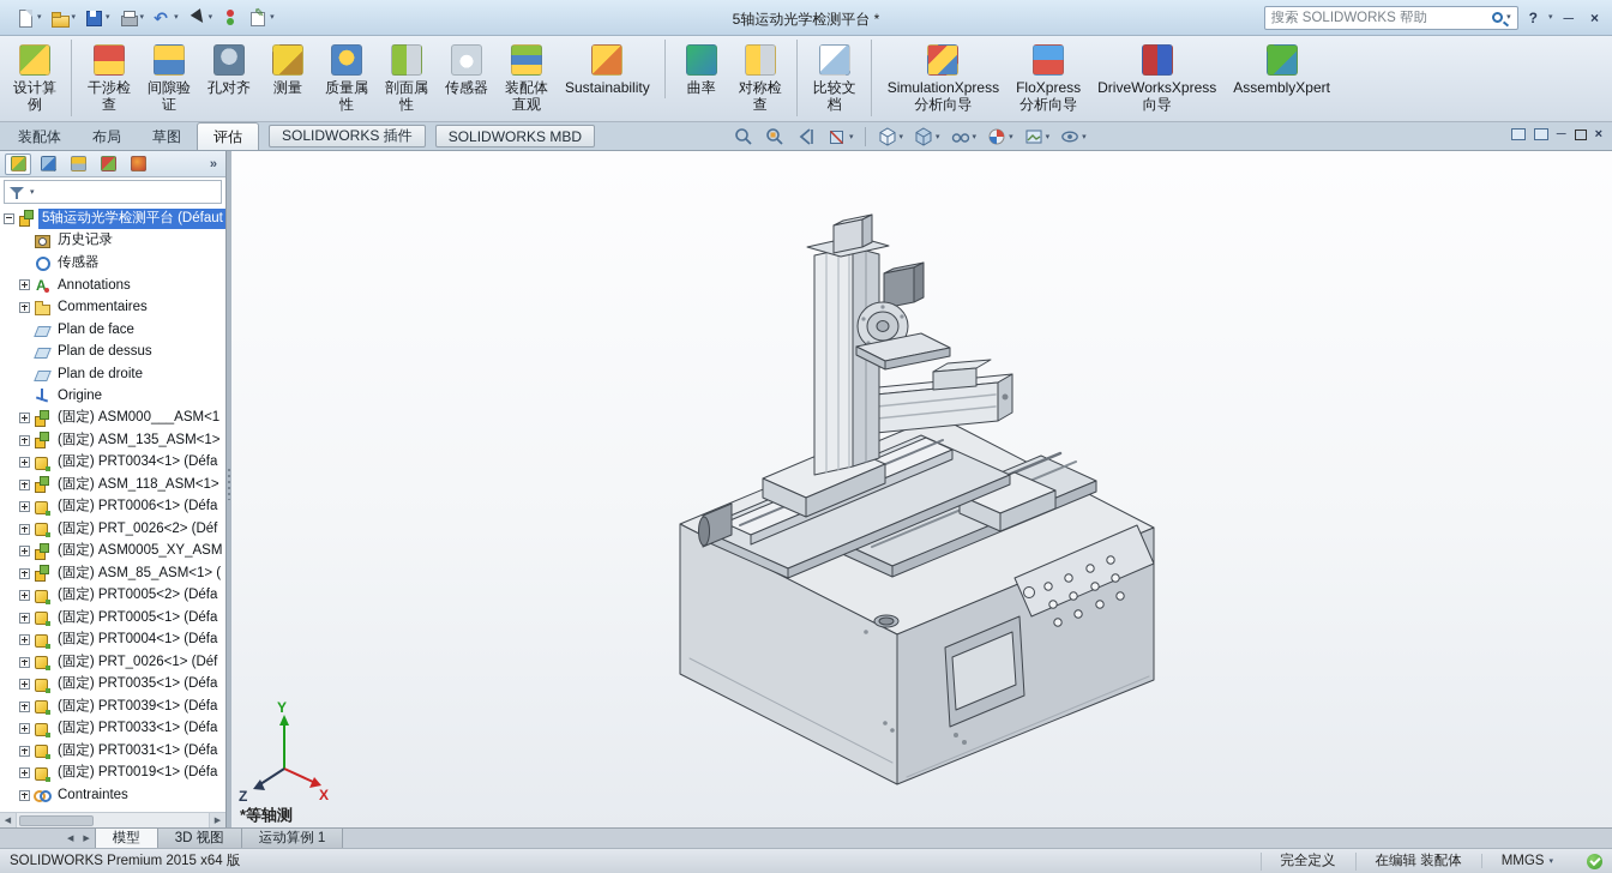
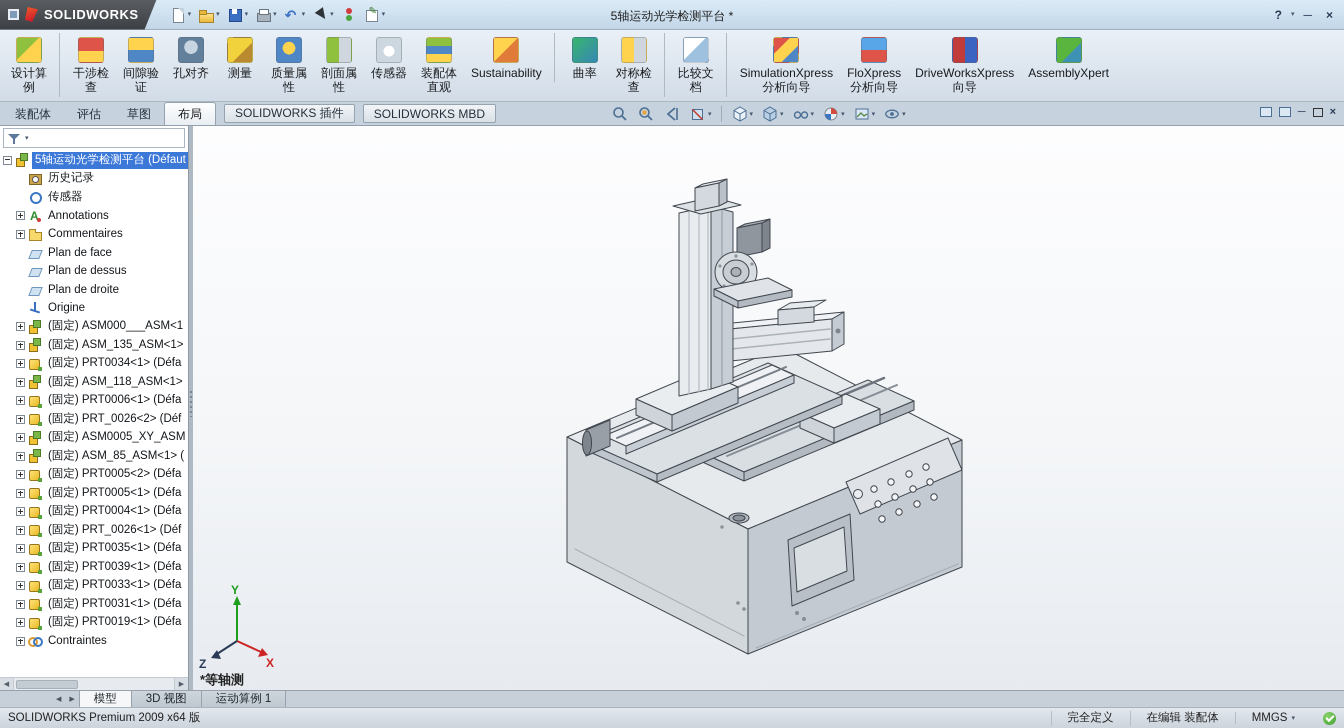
+ SOLIDWORKS
  5轴运动光学检测平台 *
- 搜索 SOLIDWORKS 帮助
  ?
  ─
  ×
  设计算
  例
  干涉检
  查
  间隙验
  证
  孔对齐
  测量
  质量属
  性
  剖面属
  性
  传感器
  装配体
  直观
  Sustainability
  曲率
  对称检
  查
  比较文
  档
  SimulationXpress
  分析向导
  FloXpress
  分析向导
  DriveWorksXpress
  向导
  AssemblyXpert
  装配体
- 布局
+ 评估
  草图
- 评估
+ 布局
  SOLIDWORKS 插件
  SOLIDWORKS MBD
  ─
  ×
- »
  5轴运动光学检测平台 (Défaut
  历史记录
  传感器
  Annotations
  Commentaires
  Plan de face
  Plan de dessus
  Plan de droite
  Origine
  (固定) ASM000___ASM<1
  (固定) ASM_135_ASM<1>
  (固定) PRT0034<1> (Défa
  (固定) ASM_118_ASM<1>
  (固定) PRT0006<1> (Défa
  (固定) PRT_0026<2> (Déf
  (固定) ASM0005_XY_ASM
  (固定) ASM_85_ASM<1> (
  (固定) PRT0005<2> (Défa
  (固定) PRT0005<1> (Défa
  (固定) PRT0004<1> (Défa
  (固定) PRT_0026<1> (Déf
  (固定) PRT0035<1> (Défa
  (固定) PRT0039<1> (Défa
  (固定) PRT0033<1> (Défa
  (固定) PRT0031<1> (Défa
  (固定) PRT0019<1> (Défa
  Contraintes
  Y
  X
  Z
  *等轴测
  模型
  3D 视图
  运动算例 1
- SOLIDWORKS Premium 2015 x64 版
+ SOLIDWORKS Premium 2009 x64 版
  完全定义
  在编辑 装配体
  MMGS
